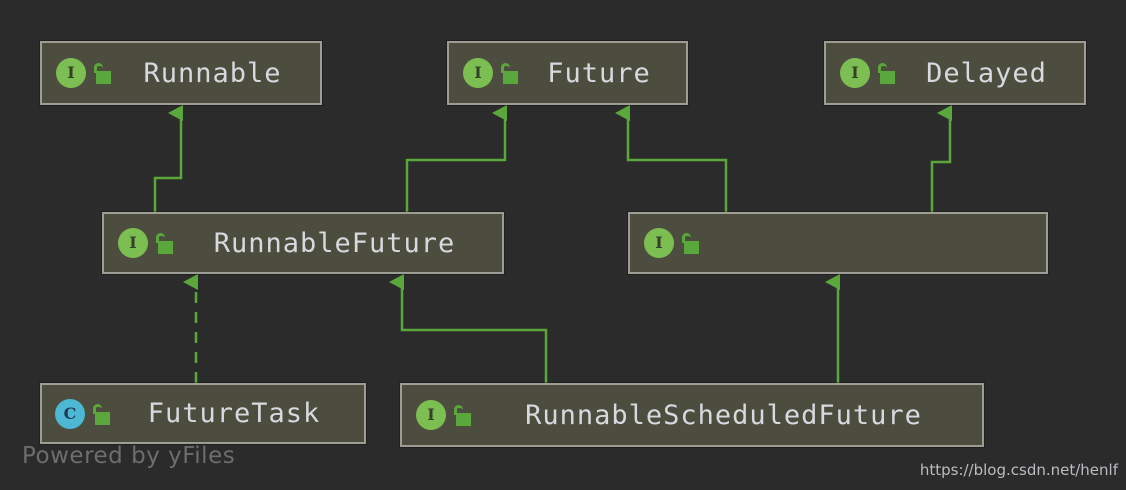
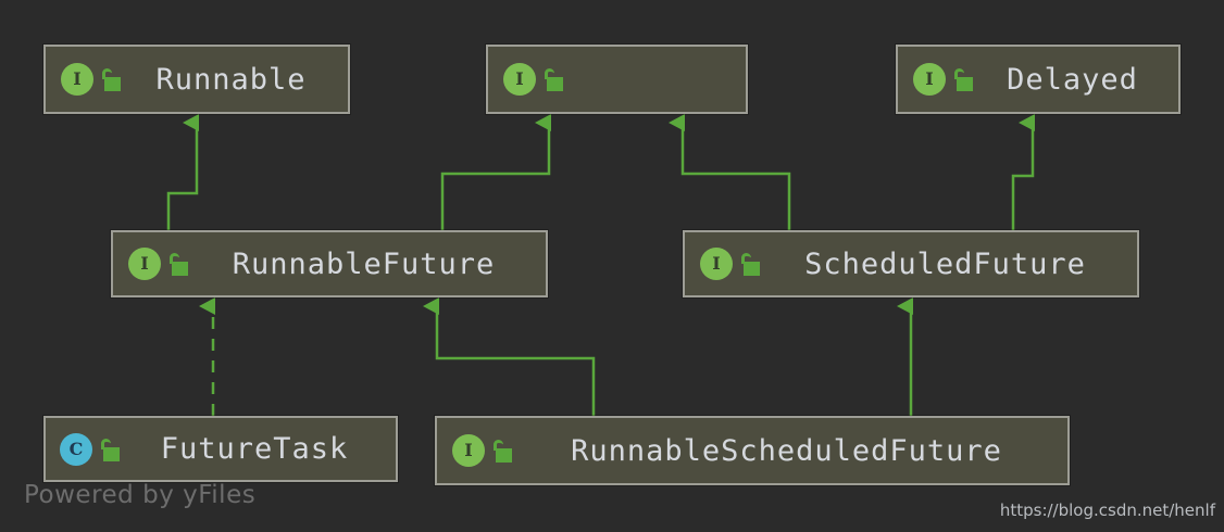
  I
  Runnable
  I
- Future
  I
  Delayed
  I
  RunnableFuture
  I
+ ScheduledFuture
  C
  FutureTask
  I
  RunnableScheduledFuture
  Powered by yFiles
  https://blog.csdn.net/henlf
